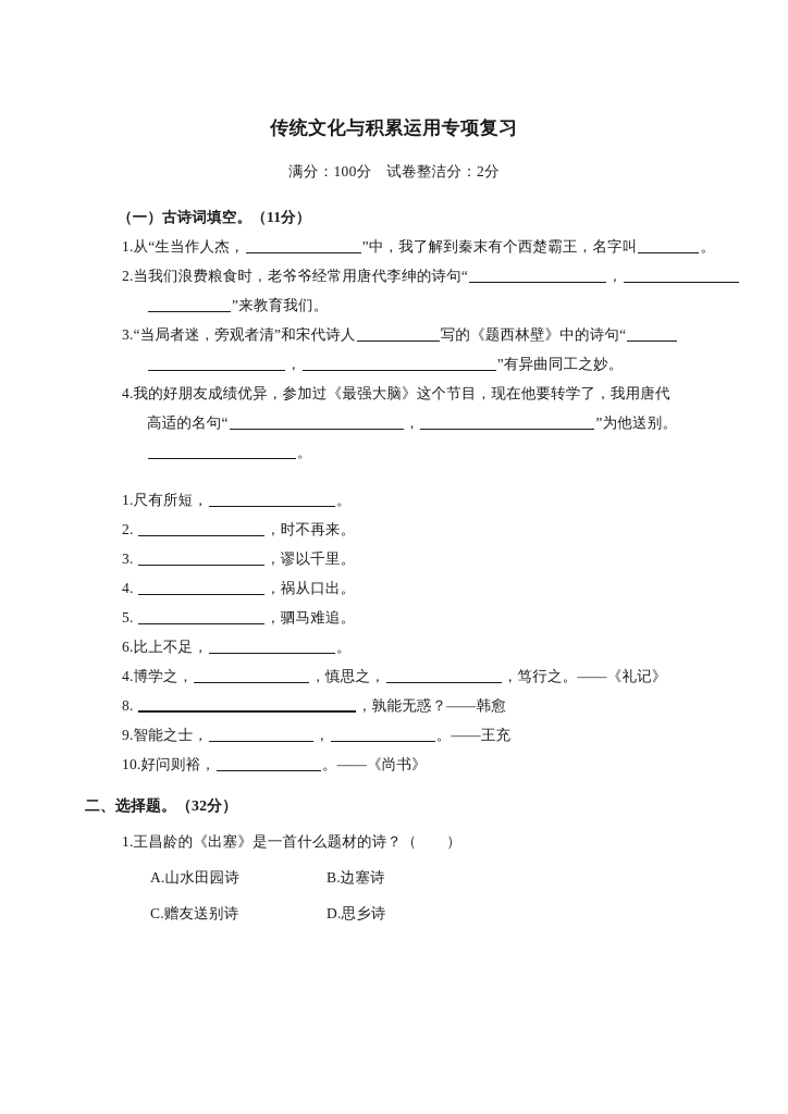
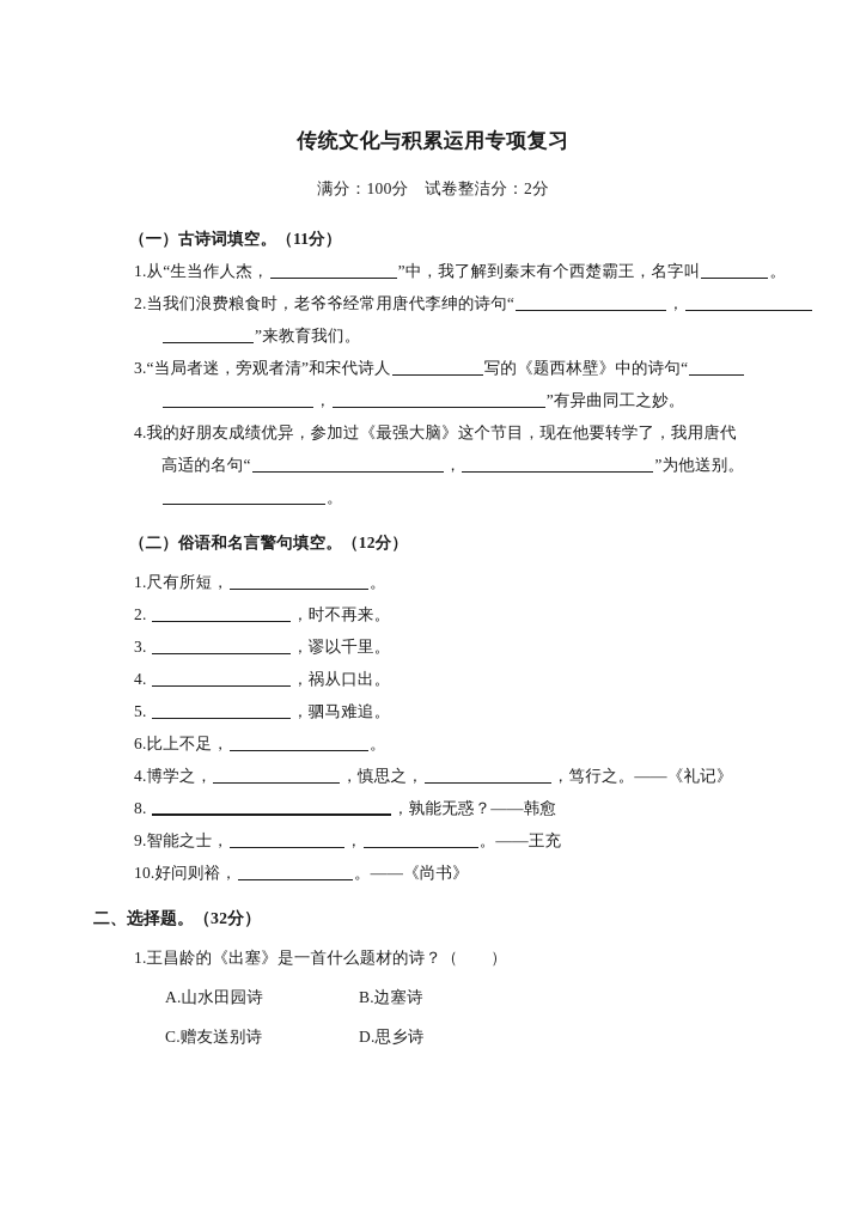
  传统文化与积累运用专项复习
  满分：100分 试卷整洁分：2分
  （一）古诗词填空。（11分）
  1.从“生当作人杰， ”中，我了解到秦末有个西楚霸王，名字叫 。
  2.当我们浪费粮食时，老爷爷经常用唐代李绅的诗句“ ，
  ”来教育我们。
  3.“当局者迷，旁观者清”和宋代诗人 写的《题西林壁》中的诗句“
  ， ”有异曲同工之妙。
  4.我的好朋友成绩优异，参加过《最强大脑》这个节目，现在他要转学了，我用唐代
  高适的名句“ ， ”为他送别。
  。
+ （二）俗语和名言警句填空。（12分）
  1.尺有所短， 。
  2. ，时不再来。
  3. ，谬以千里。
  4. ，祸从口出。
  5. ，驷马难追。
  6.比上不足， 。
  4.博学之， ，慎思之， ，笃行之。――《礼记》
  8. ，孰能无惑？――韩愈
  9.智能之士， ， 。――王充
  10.好问则裕， 。――《尚书》
  二、选择题。（32分）
  1.王昌龄的《出塞》是一首什么题材的诗？（ ）
  A.山水田园诗 B.边塞诗
  C.赠友送别诗 D.思乡诗
